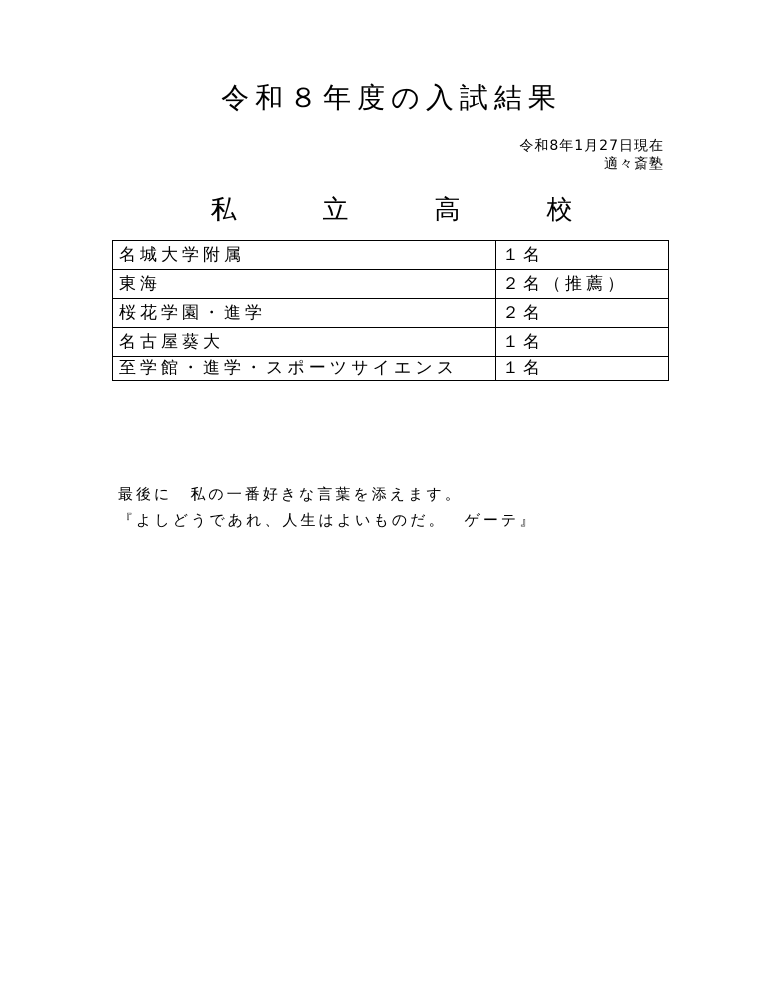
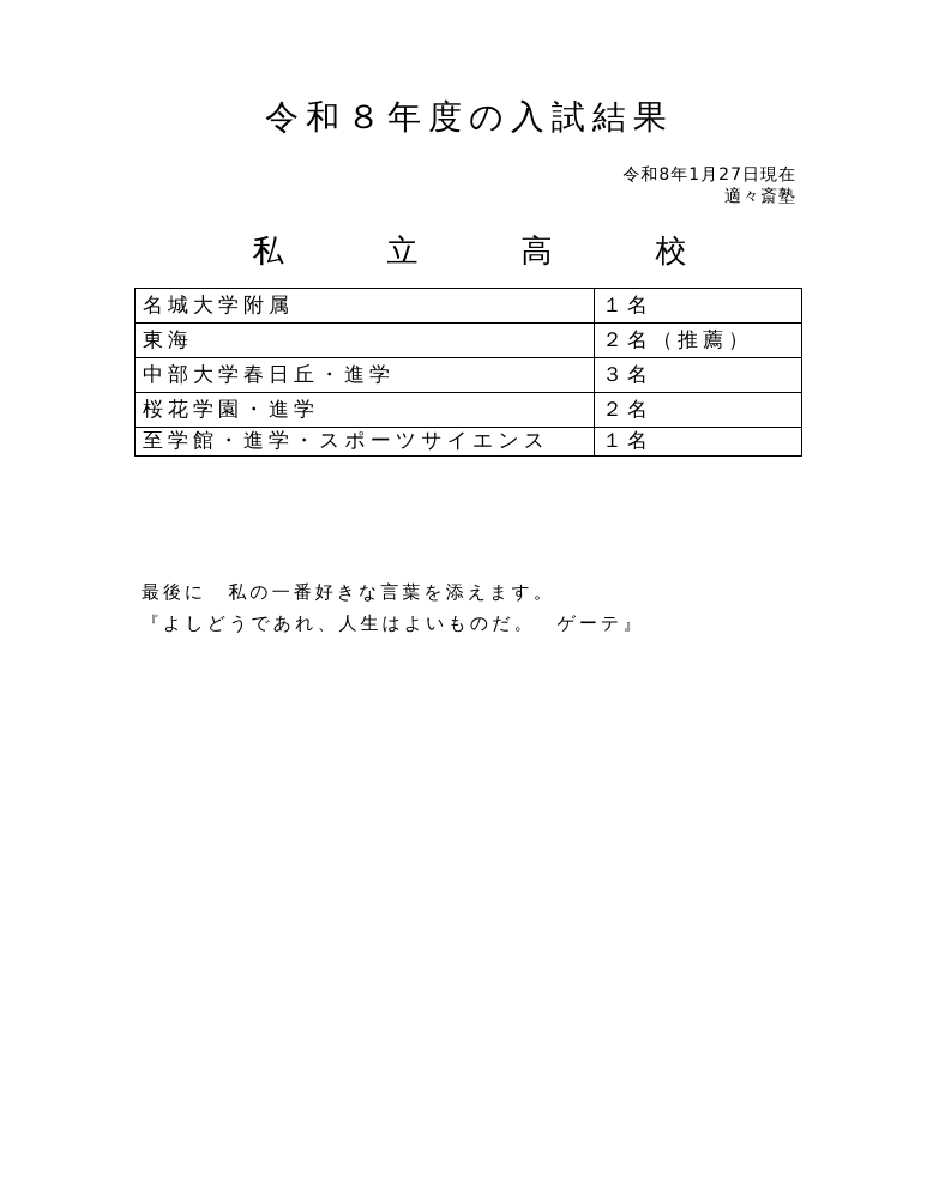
  令和８年度の入試結果
  令和8年1月27日現在
  適々斎塾
  私 立 高 校
  名城大学附属	１名
  東海	２名（推薦）
+ 中部大学春日丘・進学	３名
  桜花学園・進学	２名
- 名古屋葵大	１名
  至学館・進学・スポーツサイエンス	１名
  最後に 私の一番好きな言葉を添えます。
  『よしどうであれ、人生はよいものだ。 ゲーテ』
